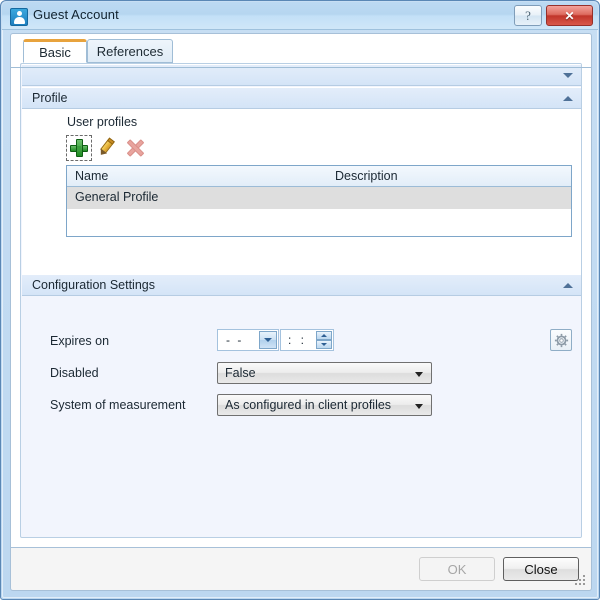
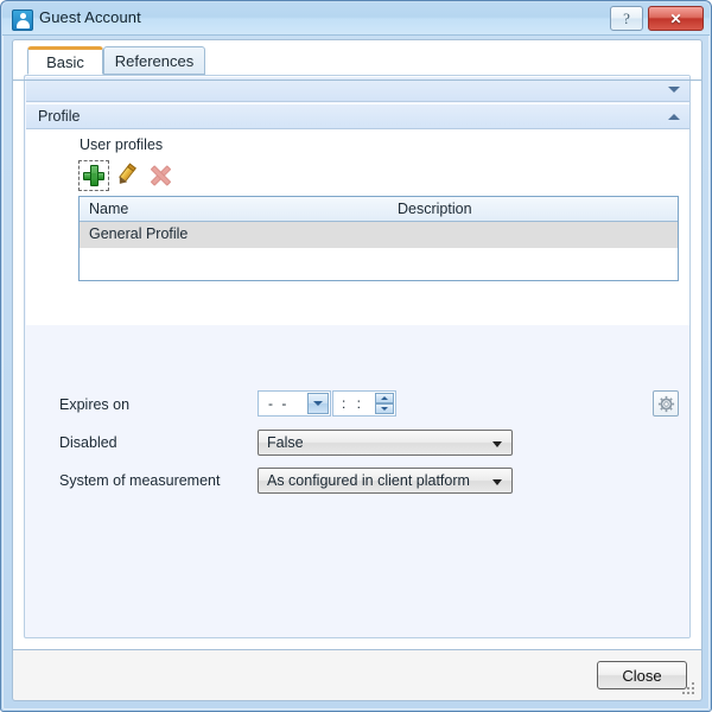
  Guest Account
  ?
  ✕
  Basic
  References
  Profile
  User profiles
  Name
  Description
  General Profile
- Configuration Settings
  Expires on
  - -
  : :
  Disabled
  False
  System of measurement
- As configured in client profiles
+ As configured in client platform
- OK
  Close
